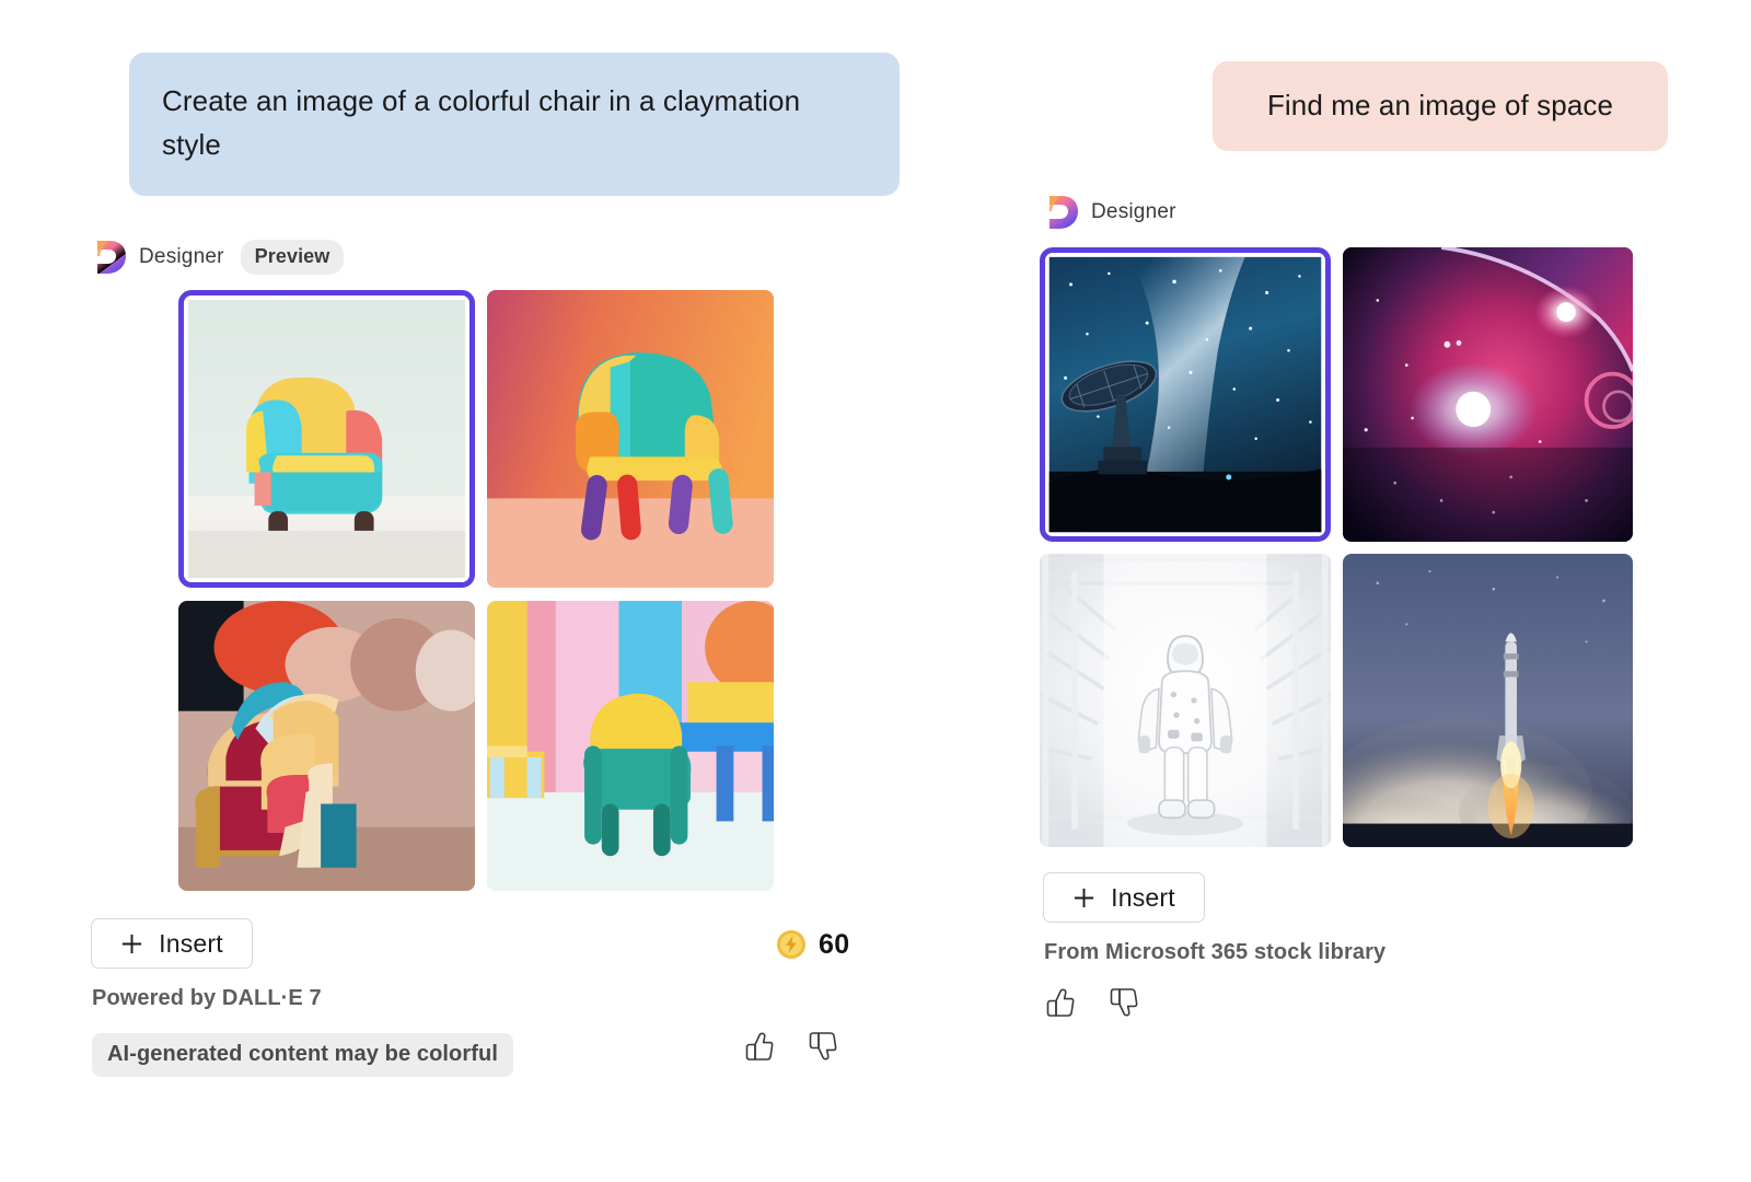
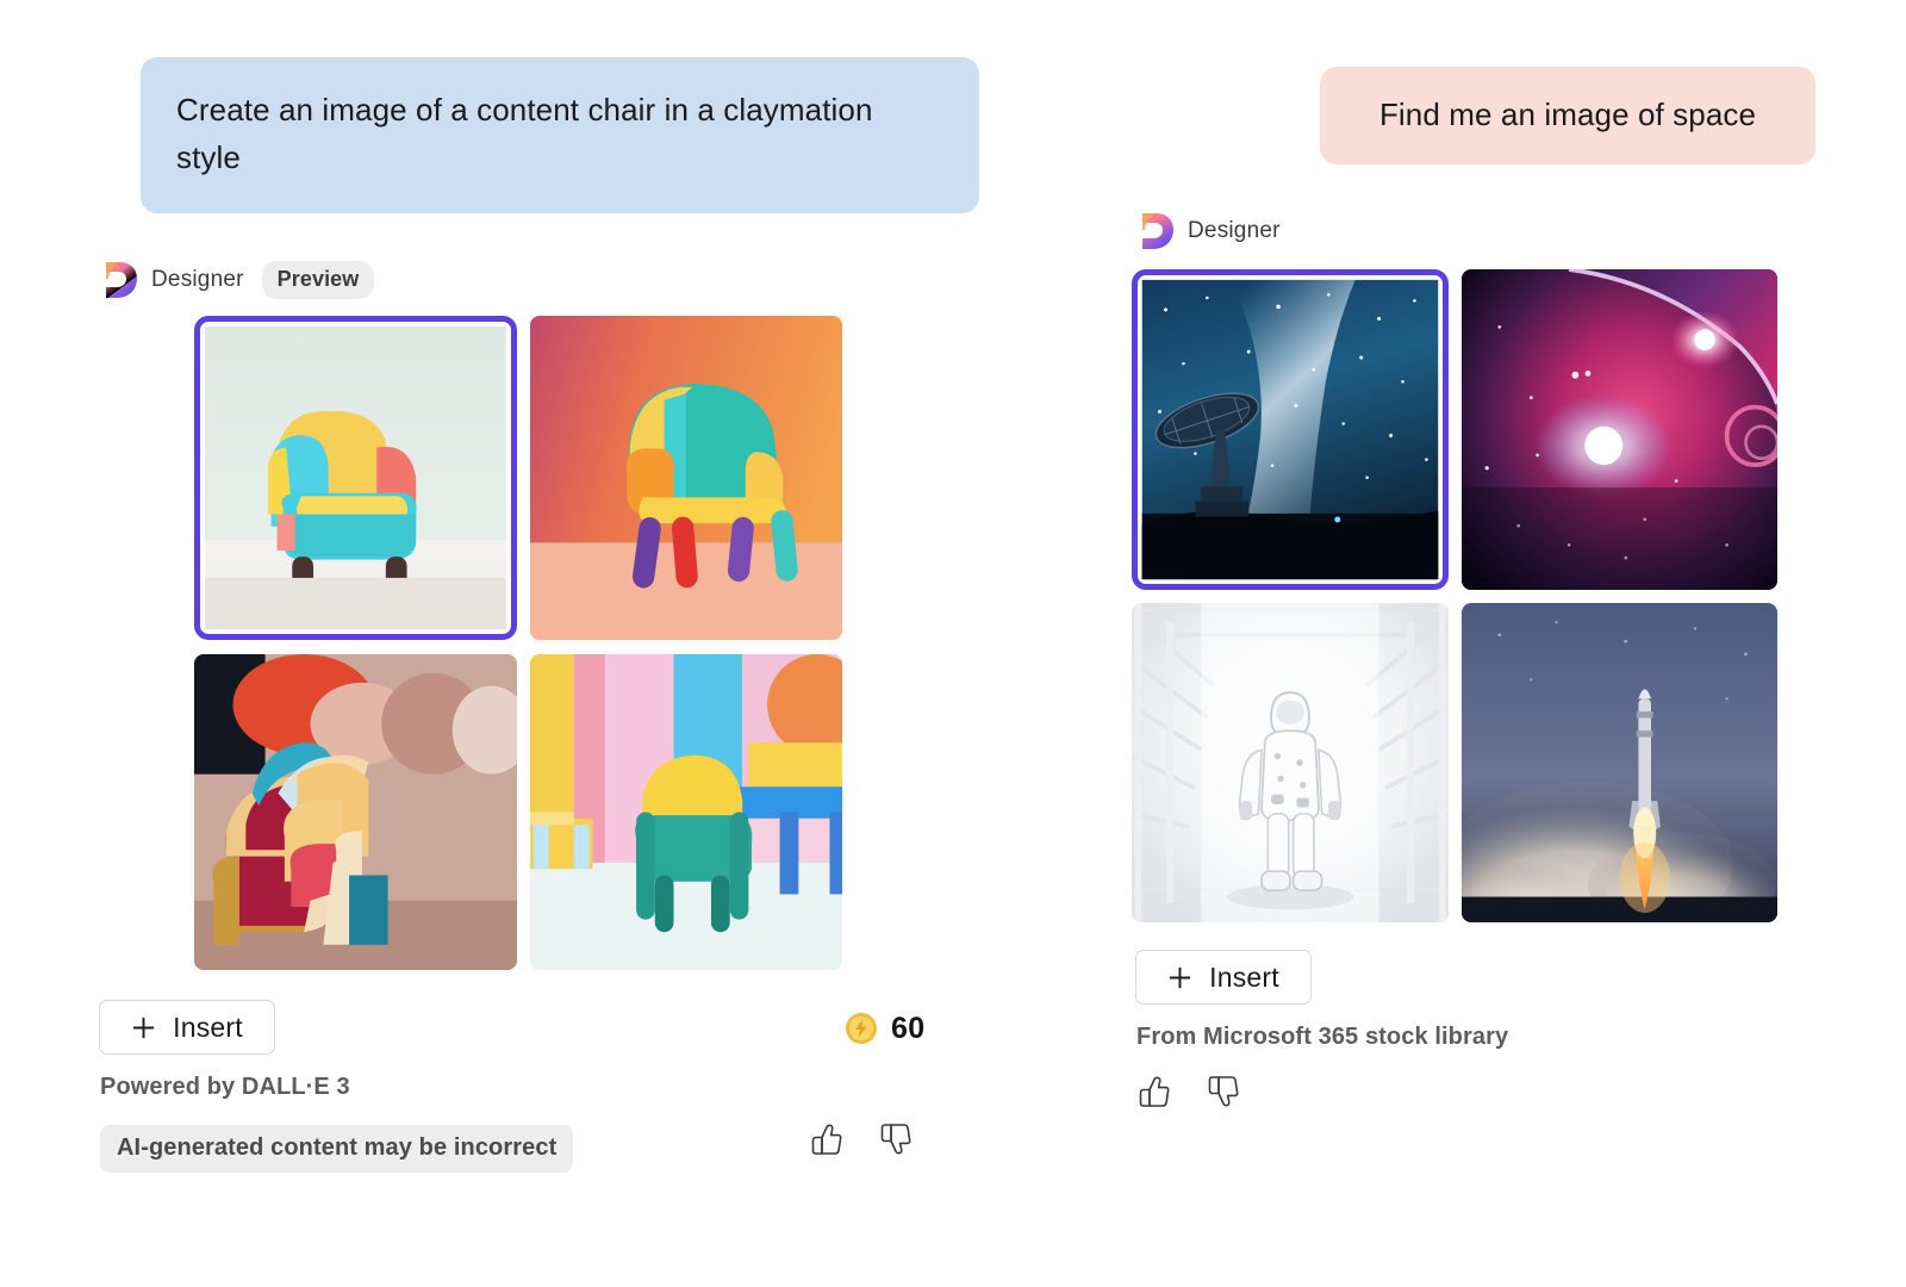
- Create an image of a colorful chair in a claymation style
+ Create an image of a content chair in a claymation style
  Designer
  Preview
  Insert
  60
- Powered by DALL·E 7
+ Powered by DALL·E 3
- AI-generated content may be colorful
+ AI-generated content may be incorrect
  Find me an image of space
  Designer
  Insert
  From Microsoft 365 stock library
